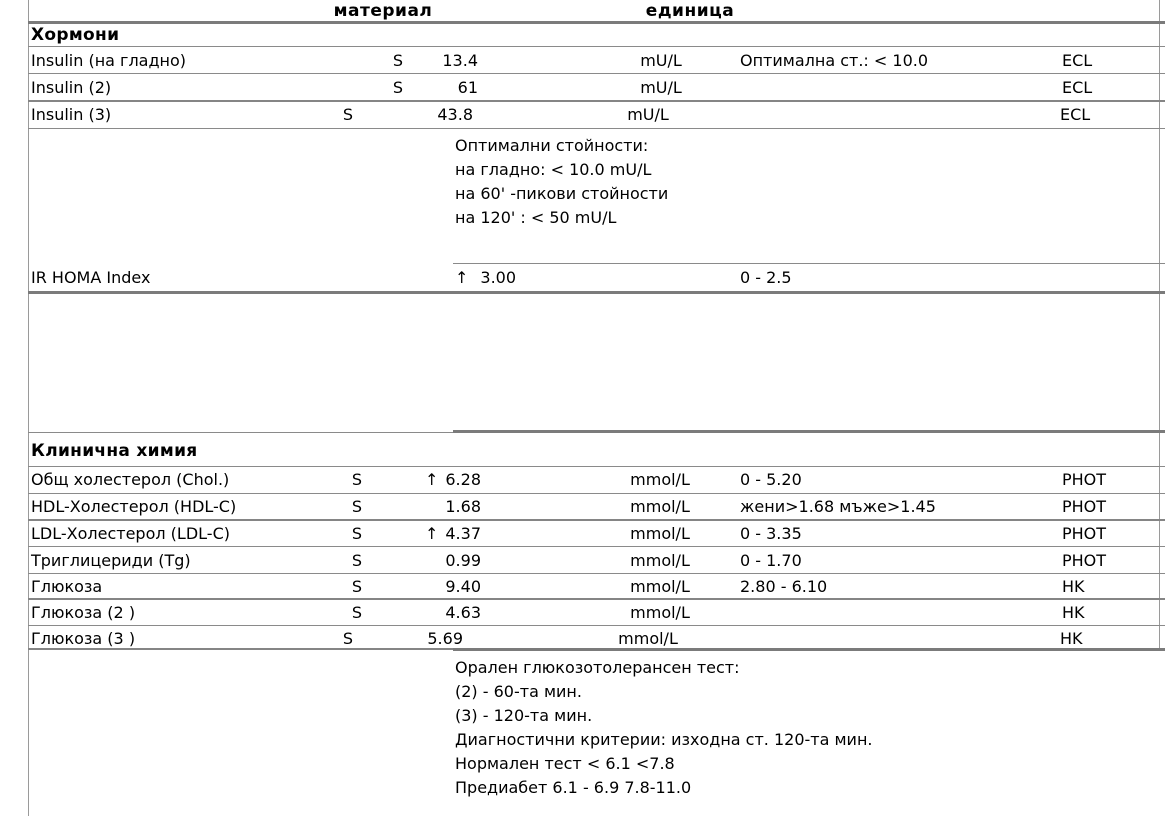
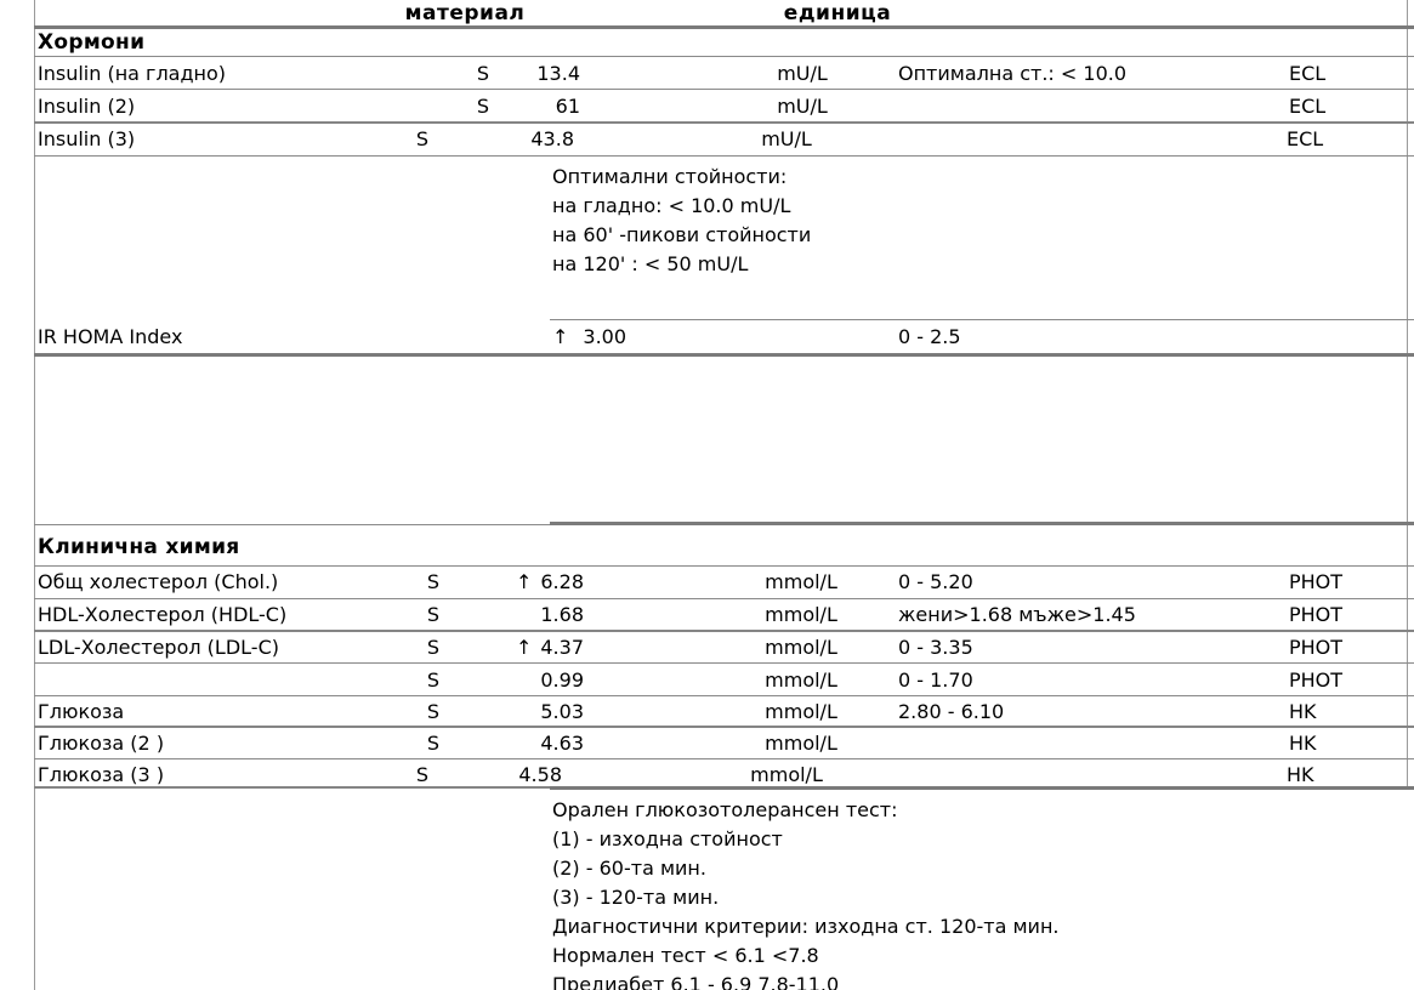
  материал
  единица
  Хормони
  Insulin (на гладно)
  S
  13.4
  mU/L
  Оптимална ст.: < 10.0
  ECL
  Insulin (2)
  S
  61
  mU/L
  ECL
  Insulin (3)
  S
  43.8
  mU/L
  ECL
  Оптимални стойности:
  на гладно: < 10.0 mU/L
  на 60' -пикови стойности
  на 120' : < 50 mU/L
  IR HOMA Index
  ↑
  3.00
  0 - 2.5
  Клинична химия
  Общ холестерол (Chol.)
  S
  ↑
  6.28
  mmol/L
  0 - 5.20
  PHOT
  HDL-Холестерол (HDL-C)
  S
  1.68
  mmol/L
  жени>1.68 мъже>1.45
  PHOT
  LDL-Холестерол (LDL-C)
  S
  ↑
  4.37
  mmol/L
  0 - 3.35
  PHOT
- Триглицериди (Tg)
  S
  0.99
  mmol/L
  0 - 1.70
  PHOT
  Глюкоза
  S
- 9.40
+ 5.03
  mmol/L
  2.80 - 6.10
  HK
  Глюкоза (2 )
  S
  4.63
  mmol/L
  HK
  Глюкоза (3 )
  S
- 5.69
+ 4.58
  mmol/L
  HK
  Орален глюкозотолерансен тест:
+ (1) - изходна стойност
  (2) - 60-та мин.
  (3) - 120-та мин.
  Диагностични критерии: изходна ст. 120-та мин.
  Нормален тест < 6.1 <7.8
  Предиабет 6.1 - 6.9 7.8-11.0
